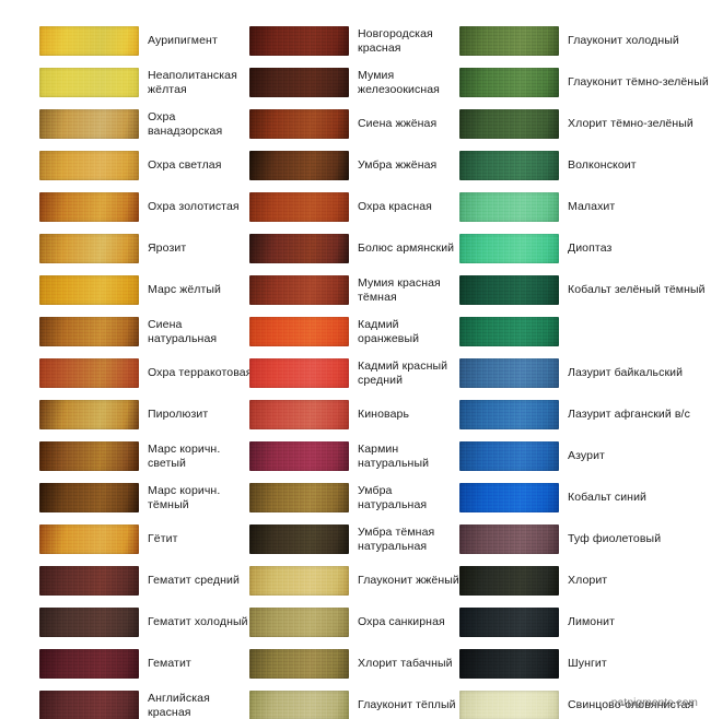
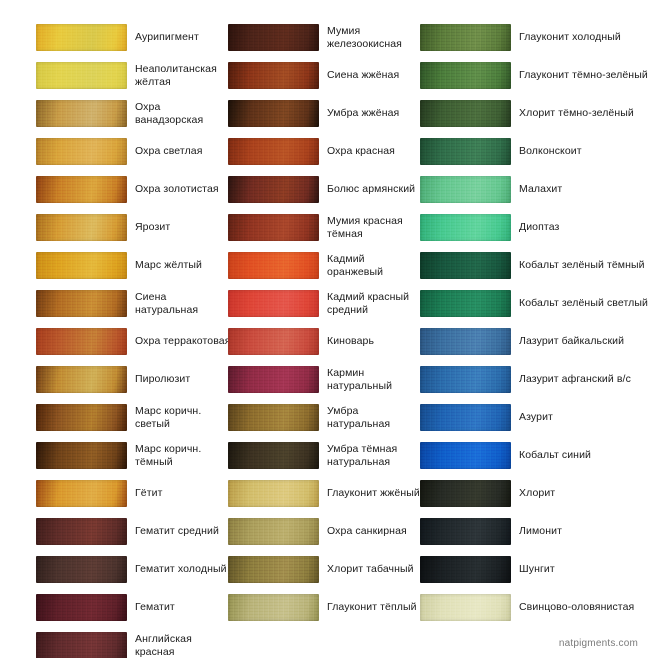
  Аурипигмент
  Неаполитанская жёлтая
  Охра ванадзорская
  Охра светлая
  Охра золотистая
  Ярозит
  Марс жёлтый
  Сиена натуральная
  Охра терракотова
  Пиролюзит
  Марс коричн. светый
  Марс коричн. тёмный
  Гётит
  Гематит средний
  Гематит холодный
  Гематит
  Английская красная
- Новгородская красная
  Мумия железоокисная
  Сиена жжёная
  Умбра жжёная
  Охра красная
  Болюс армянский
  Мумия красная тёмная
  Кадмий оранжевый
  Кадмий красный средний
  Киноварь
  Кармин натуральный
  Умбра натуральная
  Умбра тёмная натуральная
  Глауконит жжёный
  Охра санкирная
  Хлорит табачный
  Глауконит тёплый
  Глауконит холодный
  Глауконит тёмно-зелёный
  Хлорит тёмно-зелёный
  Волконскоит
  Малахит
  Диоптаз
  Кобальт зелёный тёмный
+ Кобальт зелёный светлый
  Лазурит байкальский
  Лазурит афганский в/с
  Азурит
  Кобальт синий
- Туф фиолетовый
  Хлорит
  Лимонит
  Шунгит
  Свинцово-оловянистая
  natpigments.com
